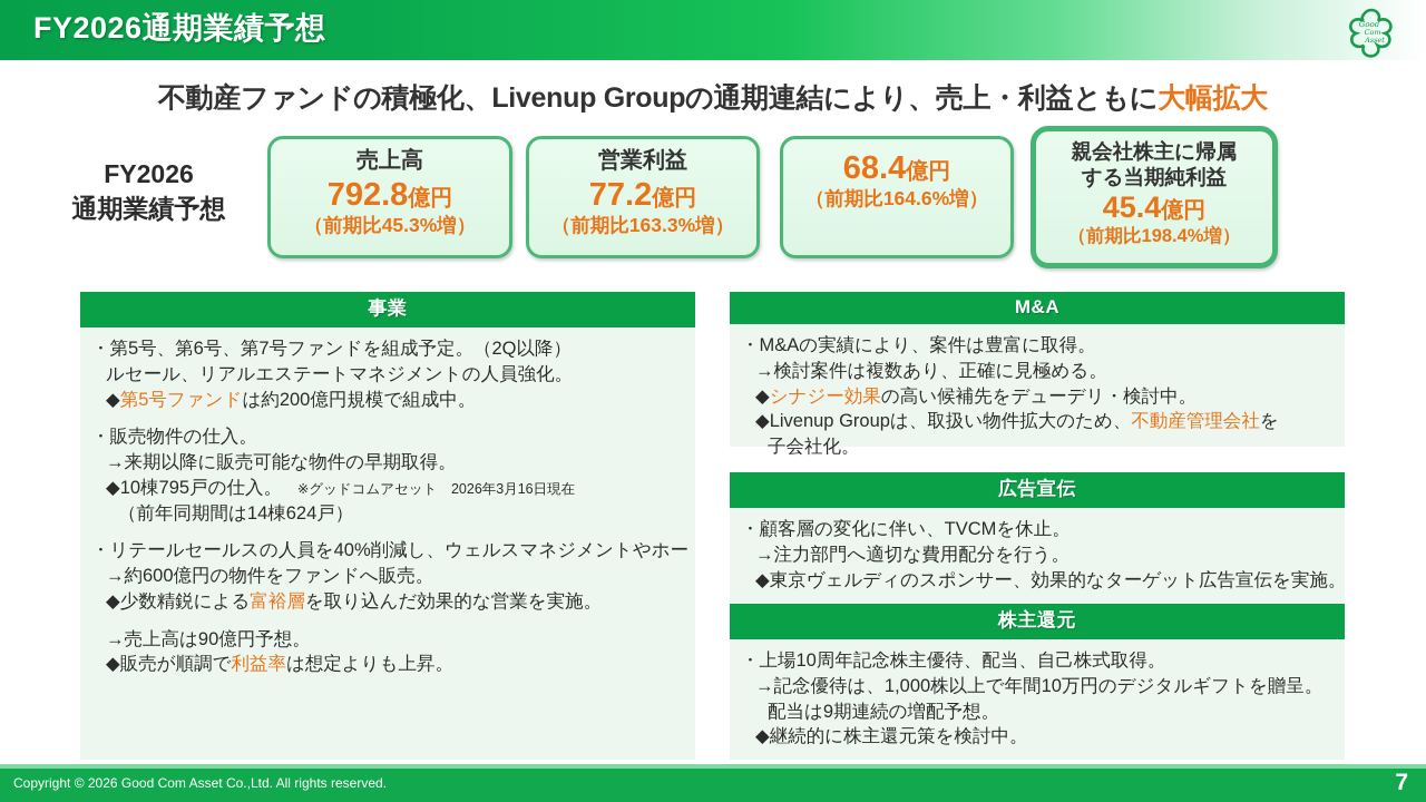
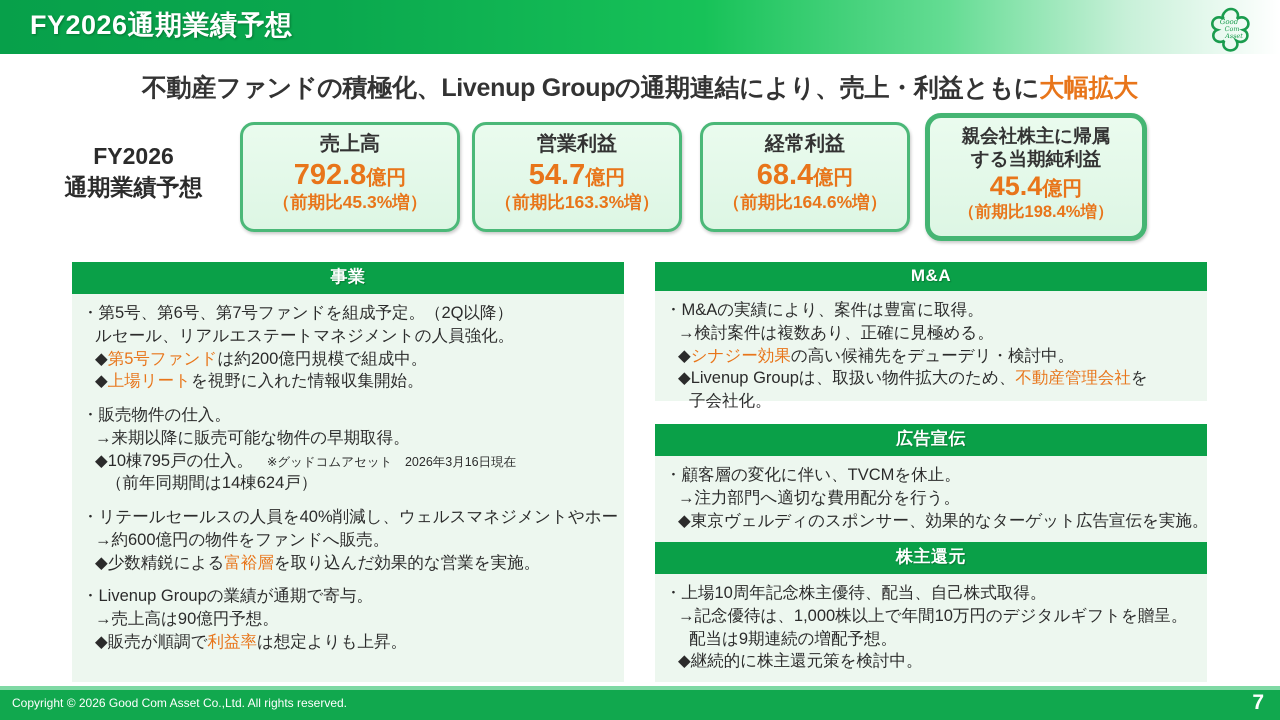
  FY2026通期業績予想
  Good
  Com
  Asset
  不動産ファンドの積極化、Livenup Groupの通期連結により、売上・利益ともに大幅拡大
  FY2026
  通期業績予想
  売上高
  792.8億円
  （前期比45.3%増）
  営業利益
- 77.2億円
+ 54.7億円
  （前期比163.3%増）
+ 経常利益
  68.4億円
  （前期比164.6%増）
  親会社株主に帰属
  する当期純利益
  45.4億円
  （前期比198.4%増）
  事業
  ・第5号、第6号、第7号ファンドを組成予定。（2Q以降）
  ルセール、リアルエステートマネジメントの人員強化。
  ◆第5号ファンドは約200億円規模で組成中。
+ ◆上場リートを視野に入れた情報収集開始。
  ・販売物件の仕入。
  →来期以降に販売可能な物件の早期取得。
  ◆10棟795戸の仕入。 ※グッドコムアセット 2026年3月16日現在
  （前年同期間は14棟624戸）
  ・リテールセールスの人員を40%削減し、ウェルスマネジメントやホー
  →約600億円の物件をファンドへ販売。
  ◆少数精鋭による富裕層を取り込んだ効果的な営業を実施。
+ ・Livenup Groupの業績が通期で寄与。
  →売上高は90億円予想。
  ◆販売が順調で利益率は想定よりも上昇。
  M&A
  ・M&Aの実績により、案件は豊富に取得。
  →検討案件は複数あり、正確に見極める。
  ◆シナジー効果の高い候補先をデューデリ・検討中。
  ◆Livenup Groupは、取扱い物件拡大のため、不動産管理会社を
  子会社化。
  広告宣伝
  ・顧客層の変化に伴い、TVCMを休止。
  →注力部門へ適切な費用配分を行う。
  ◆東京ヴェルディのスポンサー、効果的なターゲット広告宣伝を実施。
  株主還元
  ・上場10周年記念株主優待、配当、自己株式取得。
  →記念優待は、1,000株以上で年間10万円のデジタルギフトを贈呈。
  配当は9期連続の増配予想。
  ◆継続的に株主還元策を検討中。
  Copyright © 2026 Good Com Asset Co.,Ltd. All rights reserved.
  7
